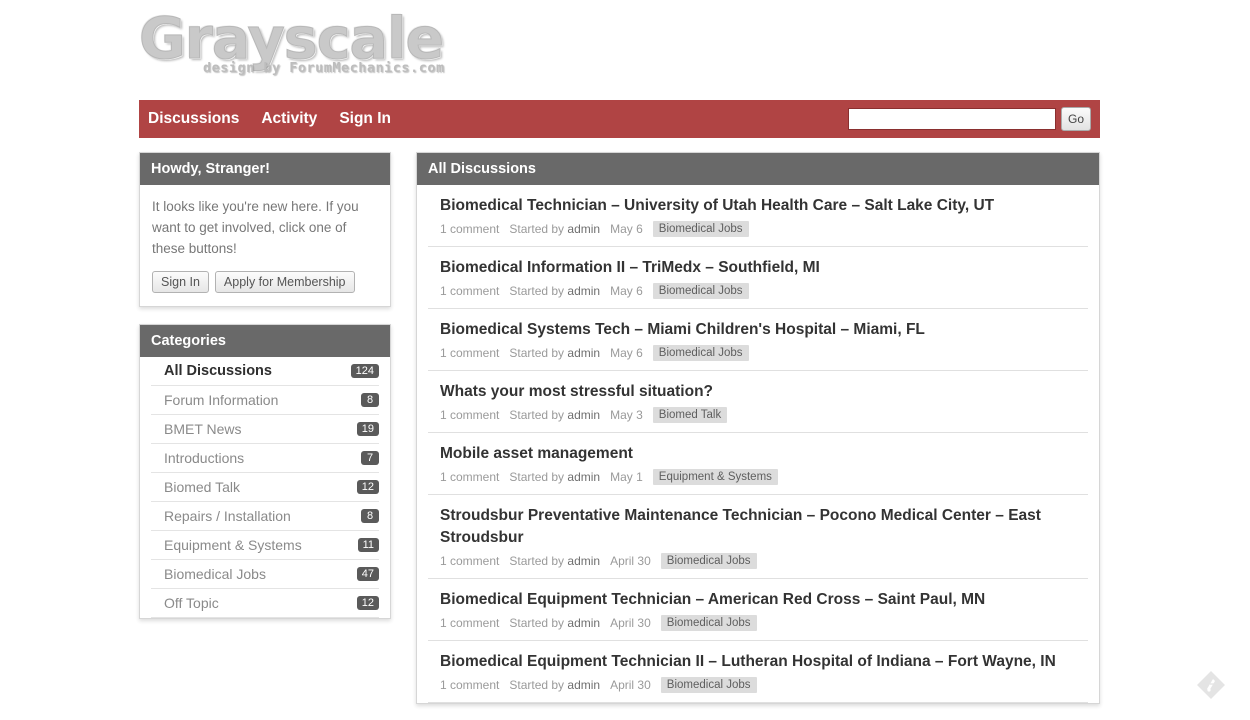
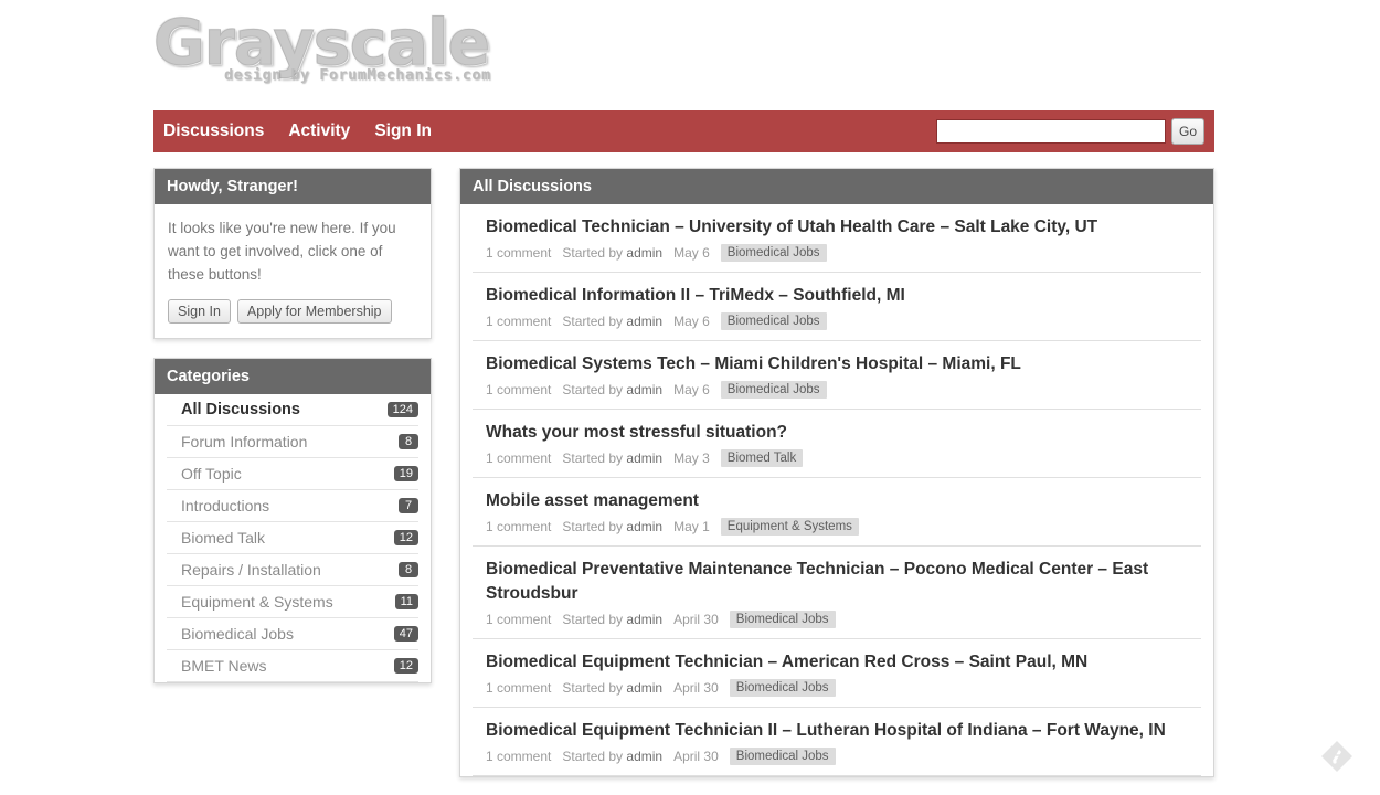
  Grayscale
  design by ForumMechanics.com
  Discussions
  Activity
  Sign In
  Go
  Howdy, Stranger!
  It looks like you're new here. If you want to get involved, click one of these buttons!
  Sign In
  Apply for Membership
  Categories
  All Discussions
  124
  Forum Information
  8
- BMET News
+ Off Topic
  19
  Introductions
  7
  Biomed Talk
  12
  Repairs / Installation
  8
  Equipment & Systems
  11
  Biomedical Jobs
  47
- Off Topic
+ BMET News
  12
  All Discussions
  Biomedical Technician – University of Utah Health Care – Salt Lake City, UT
  1 comment
  Started by admin
  May 6
  Biomedical Jobs
  Biomedical Information II – TriMedx – Southfield, MI
  1 comment
  Started by admin
  May 6
  Biomedical Jobs
  Biomedical Systems Tech – Miami Children's Hospital – Miami, FL
  1 comment
  Started by admin
  May 6
  Biomedical Jobs
  Whats your most stressful situation?
  1 comment
  Started by admin
  May 3
  Biomed Talk
  Mobile asset management
  1 comment
  Started by admin
  May 1
  Equipment & Systems
- Stroudsbur Preventative Maintenance Technician – Pocono Medical Center – East Stroudsbur
+ Biomedical Preventative Maintenance Technician – Pocono Medical Center – East Stroudsbur
  1 comment
  Started by admin
  April 30
  Biomedical Jobs
  Biomedical Equipment Technician – American Red Cross – Saint Paul, MN
  1 comment
  Started by admin
  April 30
  Biomedical Jobs
  Biomedical Equipment Technician II – Lutheran Hospital of Indiana – Fort Wayne, IN
  1 comment
  Started by admin
  April 30
  Biomedical Jobs
